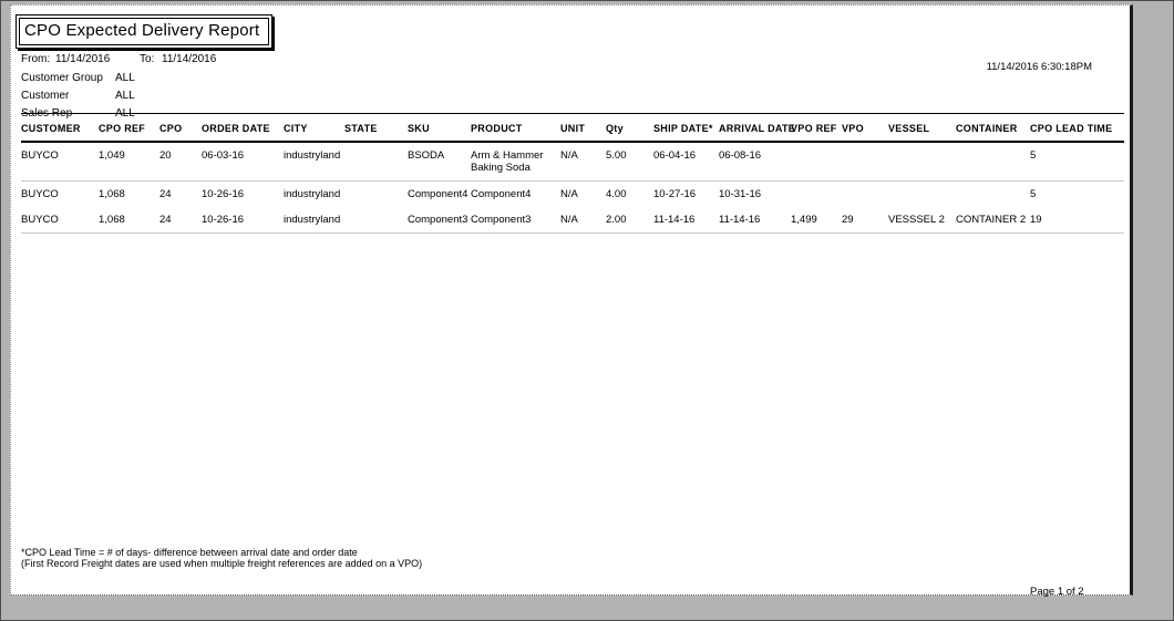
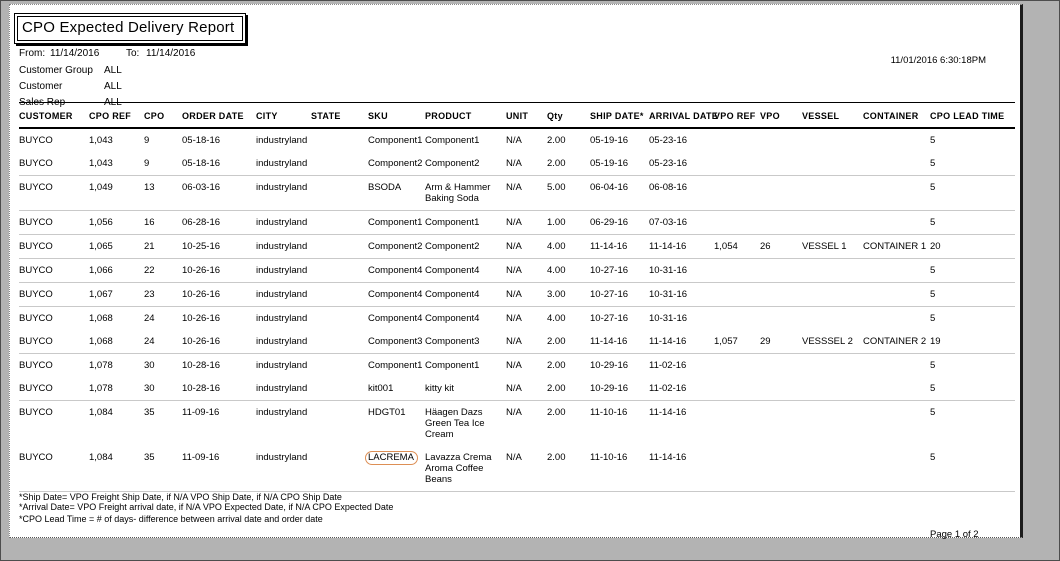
  CPO Expected Delivery Report
- 11/14/2016 6:30:18PM
+ 11/01/2016 6:30:18PM
  From:
  11/14/2016
  To:
  11/14/2016
  Customer Group
  ALL
  Customer
  ALL
  Sales Rep
  ALL
  CUSTOMER	CPO REF	CPO	ORDER DATE	CITY	STATE	SKU	PRODUCT	UNIT	Qty	SHIP DATE*	ARRIVAL DAT	VPO REF	VPO	VESSEL	CONTAINER	CPO LEAD TIME
+ BUYCO	1,043	9	05-18-16	industryland		Component1	Component1	N/A	2.00	05-19-16	05-23-16					5
+ BUYCO	1,043	9	05-18-16	industryland		Component2	Component2	N/A	2.00	05-19-16	05-23-16					5
- BUYCO	1,049	20	06-03-16	industryland		BSODA	Arm & Hammer Baking Soda	N/A	5.00	06-04-16	06-08-16					5
+ BUYCO	1,049	13	06-03-16	industryland		BSODA	Arm & Hammer Baking Soda	N/A	5.00	06-04-16	06-08-16					5
+ BUYCO	1,056	16	06-28-16	industryland		Component1	Component1	N/A	1.00	06-29-16	07-03-16					5
+ BUYCO	1,065	21	10-25-16	industryland		Component2	Component2	N/A	4.00	11-14-16	11-14-16	1,054	26	VESSEL 1	CONTAINER 1	20
+ BUYCO	1,066	22	10-26-16	industryland		Component4	Component4	N/A	4.00	10-27-16	10-31-16					5
+ BUYCO	1,067	23	10-26-16	industryland		Component4	Component4	N/A	3.00	10-27-16	10-31-16					5
  BUYCO	1,068	24	10-26-16	industryland		Component4	Component4	N/A	4.00	10-27-16	10-31-16					5
- BUYCO	1,068	24	10-26-16	industryland		Component3	Component3	N/A	2.00	11-14-16	11-14-16	1,499	29	VESSSEL 2	CONTAINER 2	19
+ BUYCO	1,068	24	10-26-16	industryland		Component3	Component3	N/A	2.00	11-14-16	11-14-16	1,057	29	VESSSEL 2	CONTAINER 2	19
+ BUYCO	1,078	30	10-28-16	industryland		Component1	Component1	N/A	2.00	10-29-16	11-02-16					5
+ BUYCO	1,078	30	10-28-16	industryland		kit001	kitty kit	N/A	2.00	10-29-16	11-02-16					5
+ BUYCO	1,084	35	11-09-16	industryland		HDGT01	Häagen Dazs Green Tea Ice Cream	N/A	2.00	11-10-16	11-14-16					5
+ BUYCO	1,084	35	11-09-16	industryland		LACREMA	Lavazza Crema Aroma Coffee Beans	N/A	2.00	11-10-16	11-14-16					5
+ *Ship Date= VPO Freight Ship Date, if N/A VPO Ship Date, if N/A CPO Ship Date
+ *Arrival Date= VPO Freight arrival date, if N/A VPO Expected Date, if N/A CPO Expected Date
  *CPO Lead Time = # of days- difference between arrival date and order date
- (First Record Freight dates are used when multiple freight references are added on a VPO)
  Page 1 of 2
